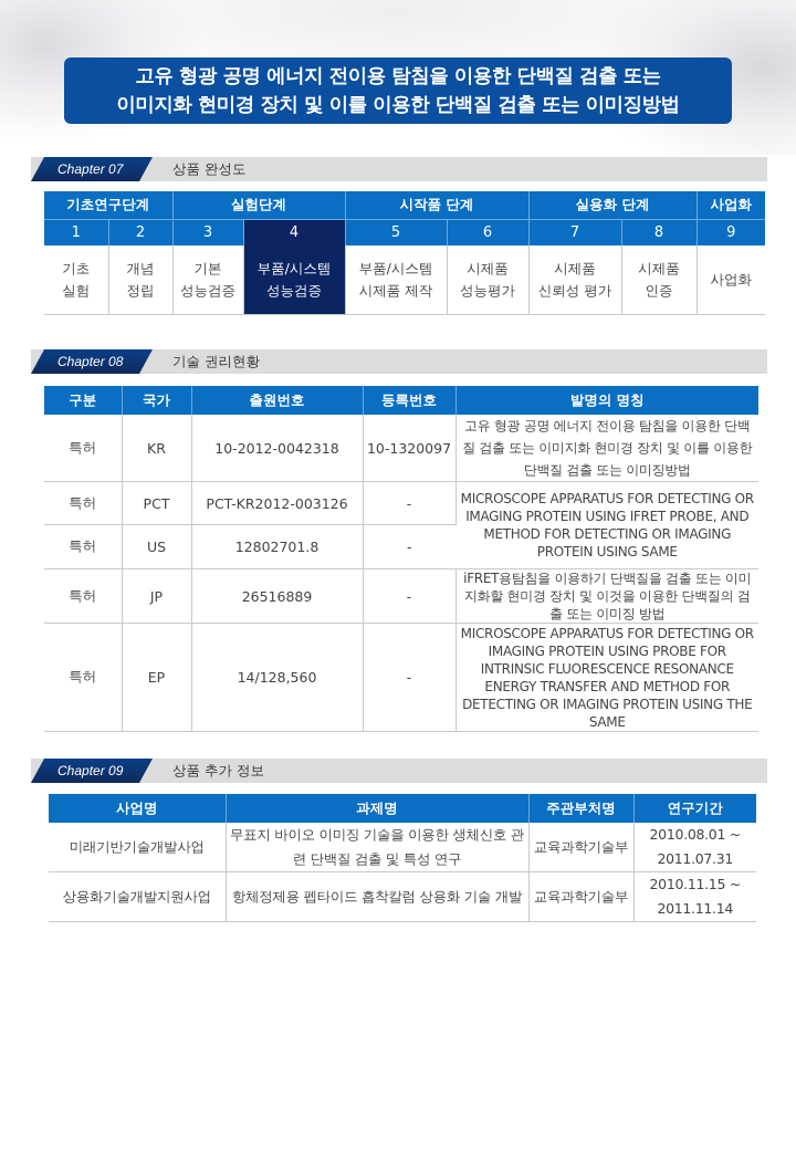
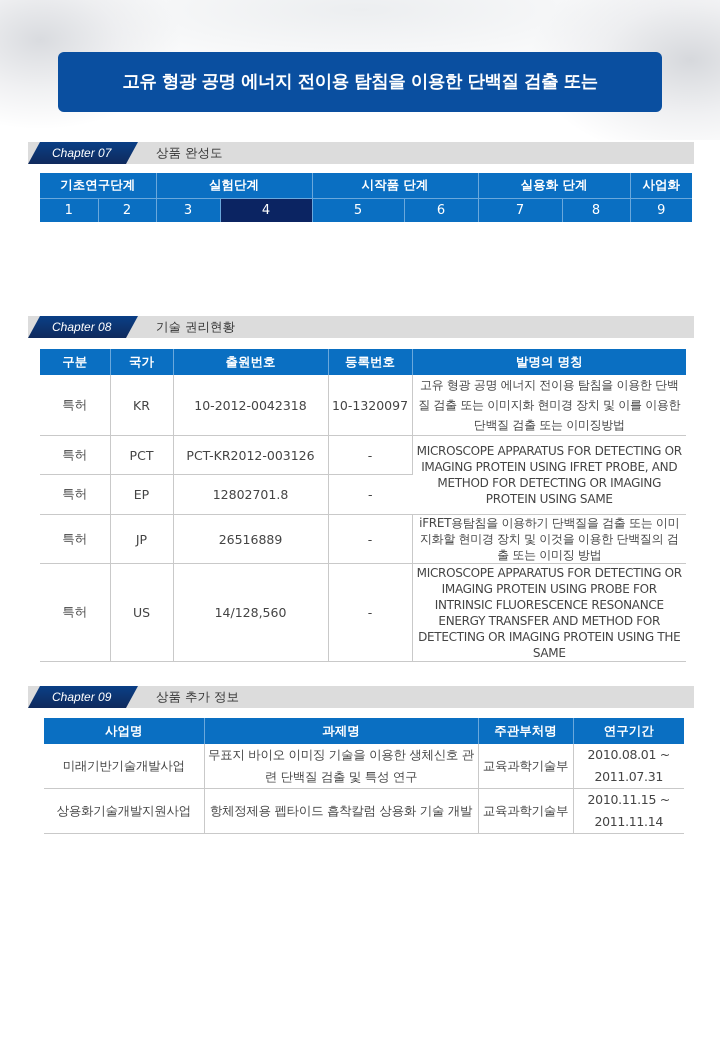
  고유 형광 공명 에너지 전이용 탐침을 이용한 단백질 검출 또는
- 이미지화 현미경 장치 및 이를 이용한 단백질 검출 또는 이미징방법
  Chapter 07
  상품 완성도
  기초연구단계	실험단계	시작품 단계	실용화 단계	사업화
  1	2	3	4	5	6	7	8	9
- 기초실험	개념정립	기본성능검증	부품/시스템성능검증	부품/시스템시제품 제작	시제품성능평가	시제품신뢰성 평가	시제품인증	사업화
  Chapter 08
  기술 권리현황
  구분	국가	출원번호	등록번호	발명의 명칭
  특허	KR	10-2012-0042318	10-1320097	고유 형광 공명 에너지 전이용 탐침을 이용한 단백질 검출 또는 이미지화 현미경 장치 및 이를 이용한 단백질 검출 또는 이미징방법
  특허	PCT	PCT-KR2012-003126	-	MICROSCOPE APPARATUS FOR DETECTING OR IMAGING PROTEIN USING IFRET PROBE, AND METHOD FOR DETECTING OR IMAGING PROTEIN USING SAME
- 특허	US	12802701.8	-
+ 특허	EP	12802701.8	-
  특허	JP	26516889	-	iFRET용탐침을 이용하기 단백질을 검출 또는 이미지화할 현미경 장치 및 이것을 이용한 단백질의 검출 또는 이미징 방법
- 특허	EP	14/128,560	-	MICROSCOPE APPARATUS FOR DETECTING OR IMAGING PROTEIN USING PROBE FOR INTRINSIC FLUORESCENCE RESONANCE ENERGY TRANSFER AND METHOD FOR DETECTING OR IMAGING PROTEIN USING THE SAME
+ 특허	US	14/128,560	-	MICROSCOPE APPARATUS FOR DETECTING OR IMAGING PROTEIN USING PROBE FOR INTRINSIC FLUORESCENCE RESONANCE ENERGY TRANSFER AND METHOD FOR DETECTING OR IMAGING PROTEIN USING THE SAME
  Chapter 09
  상품 추가 정보
  사업명	과제명	주관부처명	연구기간
  미래기반기술개발사업	무표지 바이오 이미징 기술을 이용한 생체신호 관련 단백질 검출 및 특성 연구	교육과학기술부	2010.08.01 ~2011.07.31
  상용화기술개발지원사업	항체정제용 펩타이드 흡착칼럼 상용화 기술 개발	교육과학기술부	2010.11.15 ~2011.11.14
